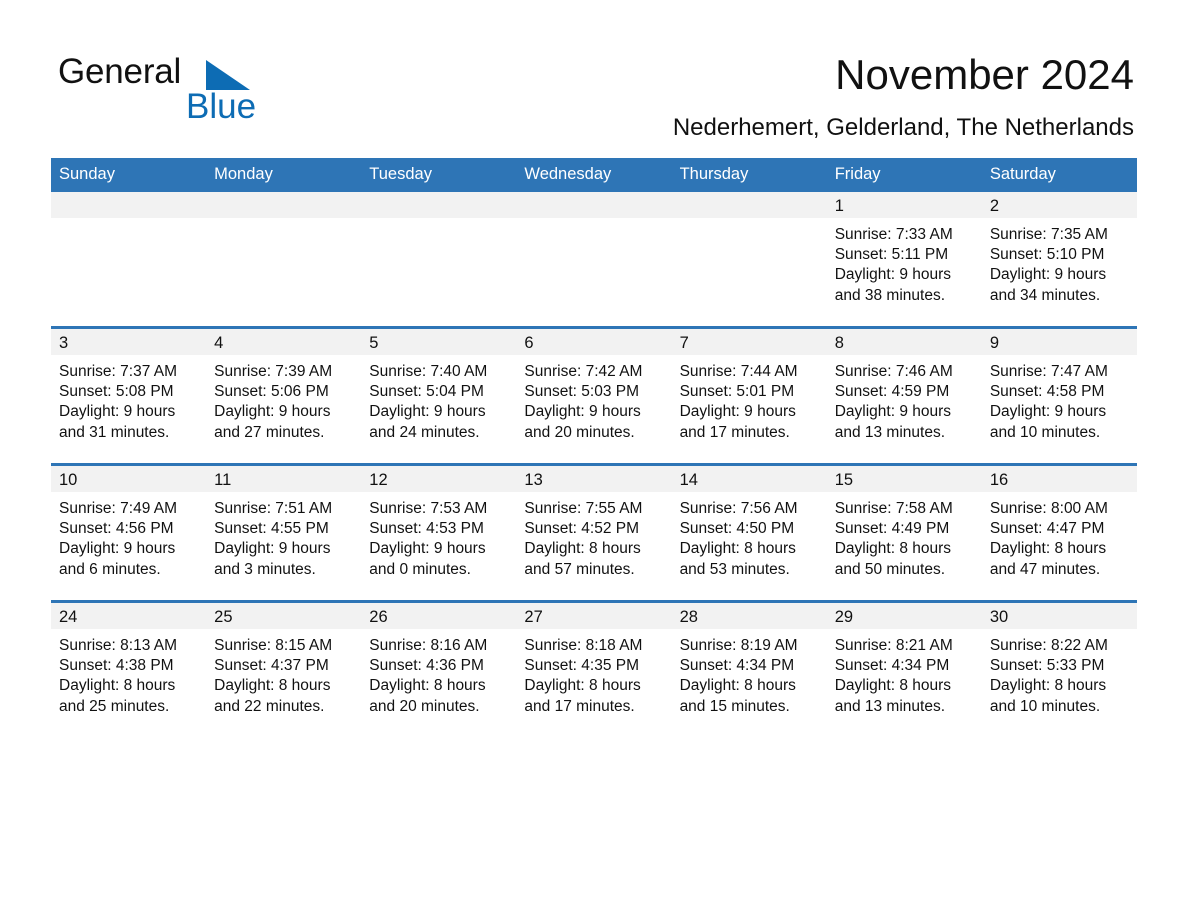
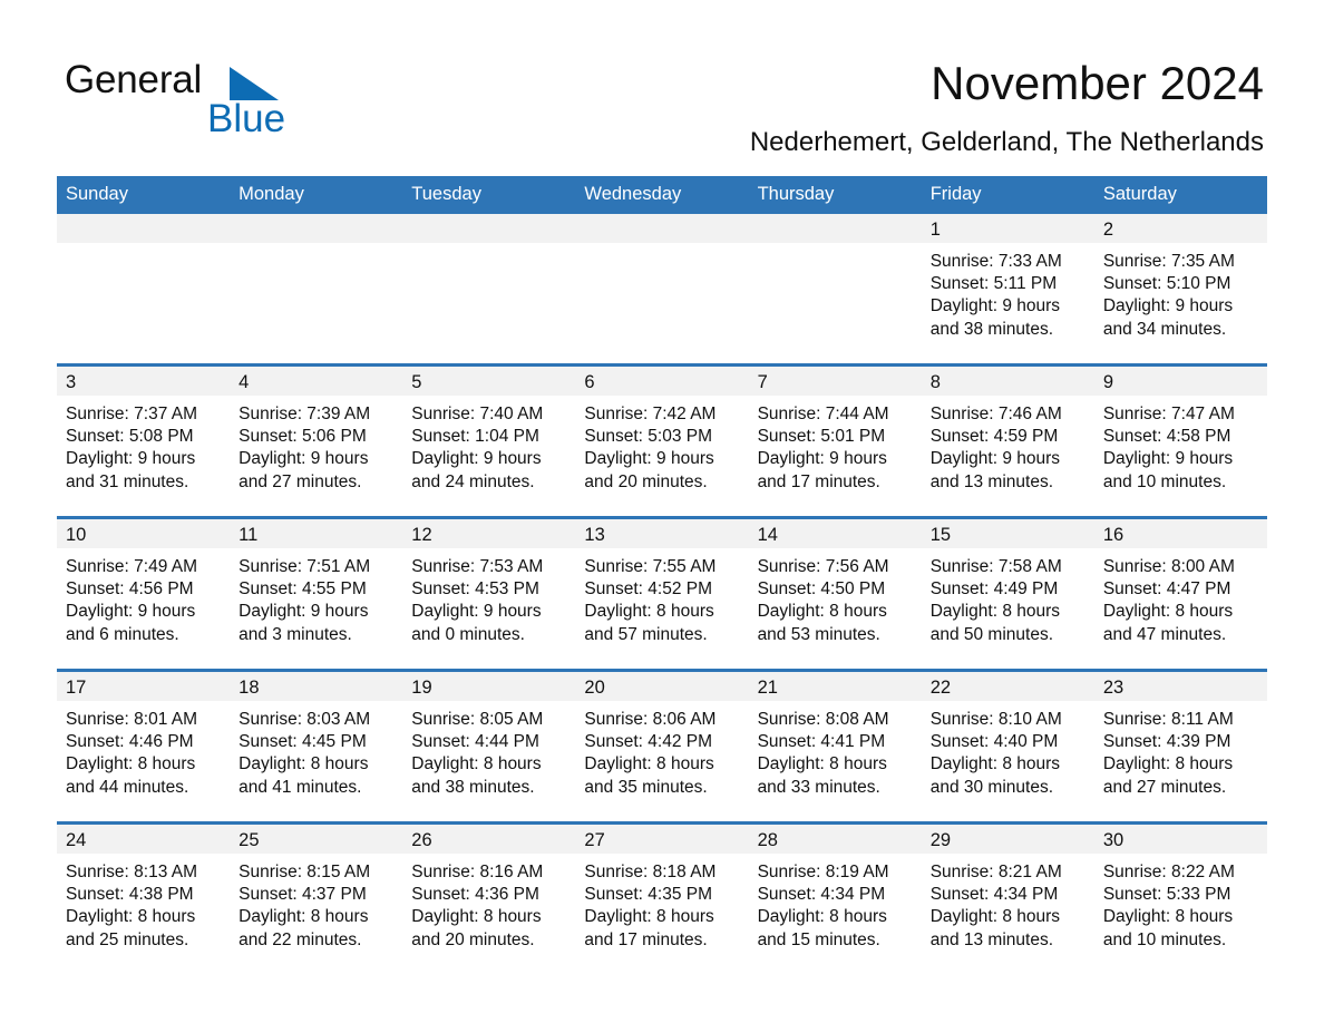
  General
  Blue
  November 2024
  Nederhemert, Gelderland, The Netherlands
  Sunday	Monday	Tuesday	Wednesday	Thursday	Friday	Saturday
  					1 Sunrise: 7:33 AM Sunset: 5:11 PM Daylight: 9 hours and 38 minutes.	2 Sunrise: 7:35 AM Sunset: 5:10 PM Daylight: 9 hours and 34 minutes.
- 3 Sunrise: 7:37 AM Sunset: 5:08 PM Daylight: 9 hours and 31 minutes.	4 Sunrise: 7:39 AM Sunset: 5:06 PM Daylight: 9 hours and 27 minutes.	5 Sunrise: 7:40 AM Sunset: 5:04 PM Daylight: 9 hours and 24 minutes.	6 Sunrise: 7:42 AM Sunset: 5:03 PM Daylight: 9 hours and 20 minutes.	7 Sunrise: 7:44 AM Sunset: 5:01 PM Daylight: 9 hours and 17 minutes.	8 Sunrise: 7:46 AM Sunset: 4:59 PM Daylight: 9 hours and 13 minutes.	9 Sunrise: 7:47 AM Sunset: 4:58 PM Daylight: 9 hours and 10 minutes.
+ 3 Sunrise: 7:37 AM Sunset: 5:08 PM Daylight: 9 hours and 31 minutes.	4 Sunrise: 7:39 AM Sunset: 5:06 PM Daylight: 9 hours and 27 minutes.	5 Sunrise: 7:40 AM Sunset: 1:04 PM Daylight: 9 hours and 24 minutes.	6 Sunrise: 7:42 AM Sunset: 5:03 PM Daylight: 9 hours and 20 minutes.	7 Sunrise: 7:44 AM Sunset: 5:01 PM Daylight: 9 hours and 17 minutes.	8 Sunrise: 7:46 AM Sunset: 4:59 PM Daylight: 9 hours and 13 minutes.	9 Sunrise: 7:47 AM Sunset: 4:58 PM Daylight: 9 hours and 10 minutes.
  10 Sunrise: 7:49 AM Sunset: 4:56 PM Daylight: 9 hours and 6 minutes.	11 Sunrise: 7:51 AM Sunset: 4:55 PM Daylight: 9 hours and 3 minutes.	12 Sunrise: 7:53 AM Sunset: 4:53 PM Daylight: 9 hours and 0 minutes.	13 Sunrise: 7:55 AM Sunset: 4:52 PM Daylight: 8 hours and 57 minutes.	14 Sunrise: 7:56 AM Sunset: 4:50 PM Daylight: 8 hours and 53 minutes.	15 Sunrise: 7:58 AM Sunset: 4:49 PM Daylight: 8 hours and 50 minutes.	16 Sunrise: 8:00 AM Sunset: 4:47 PM Daylight: 8 hours and 47 minutes.
+ 17 Sunrise: 8:01 AM Sunset: 4:46 PM Daylight: 8 hours and 44 minutes.	18 Sunrise: 8:03 AM Sunset: 4:45 PM Daylight: 8 hours and 41 minutes.	19 Sunrise: 8:05 AM Sunset: 4:44 PM Daylight: 8 hours and 38 minutes.	20 Sunrise: 8:06 AM Sunset: 4:42 PM Daylight: 8 hours and 35 minutes.	21 Sunrise: 8:08 AM Sunset: 4:41 PM Daylight: 8 hours and 33 minutes.	22 Sunrise: 8:10 AM Sunset: 4:40 PM Daylight: 8 hours and 30 minutes.	23 Sunrise: 8:11 AM Sunset: 4:39 PM Daylight: 8 hours and 27 minutes.
  24 Sunrise: 8:13 AM Sunset: 4:38 PM Daylight: 8 hours and 25 minutes.	25 Sunrise: 8:15 AM Sunset: 4:37 PM Daylight: 8 hours and 22 minutes.	26 Sunrise: 8:16 AM Sunset: 4:36 PM Daylight: 8 hours and 20 minutes.	27 Sunrise: 8:18 AM Sunset: 4:35 PM Daylight: 8 hours and 17 minutes.	28 Sunrise: 8:19 AM Sunset: 4:34 PM Daylight: 8 hours and 15 minutes.	29 Sunrise: 8:21 AM Sunset: 4:34 PM Daylight: 8 hours and 13 minutes.	30 Sunrise: 8:22 AM Sunset: 5:33 PM Daylight: 8 hours and 10 minutes.
